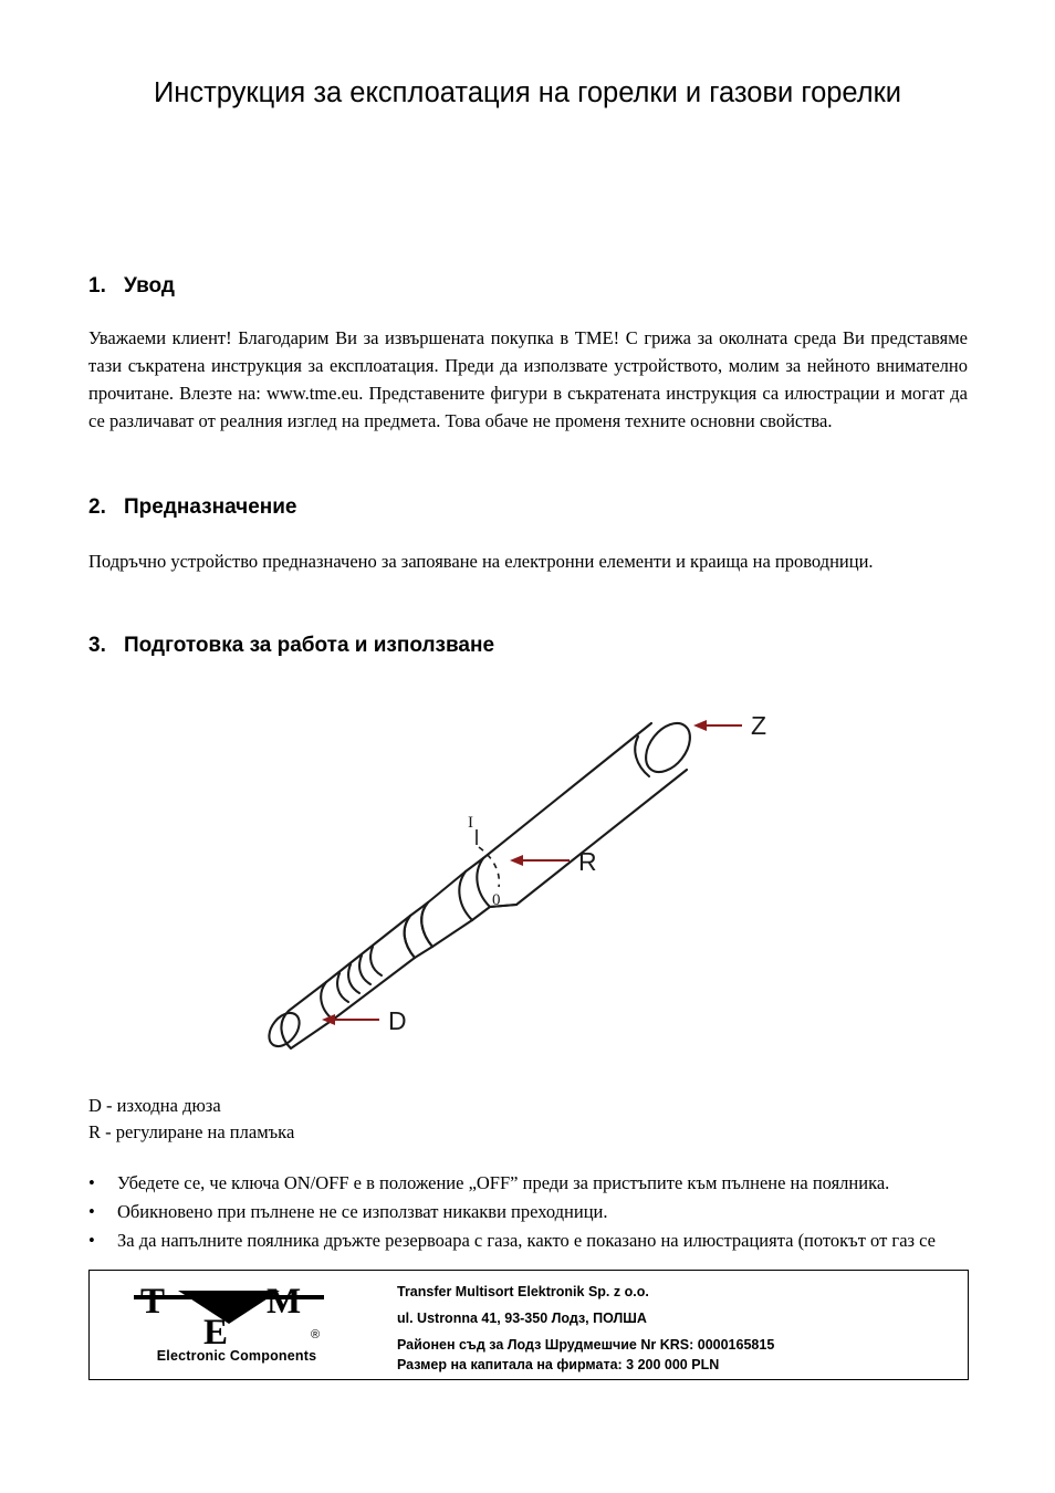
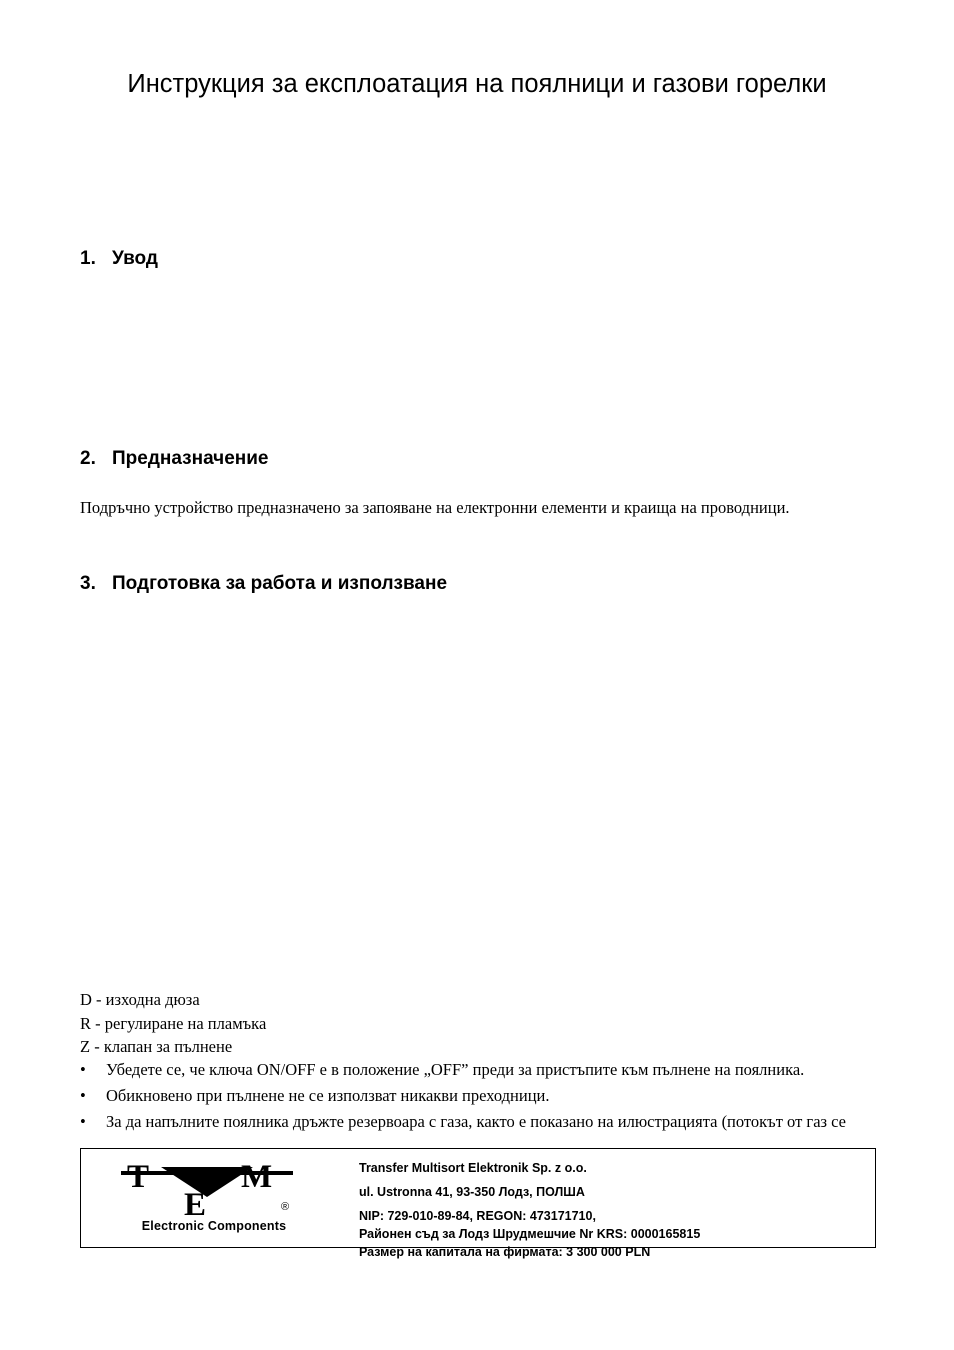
- Инструкция за експлоатация на горелки и газови горелки
+ Инструкция за експлоатация на поялници и газови горелки
  1. Увод
- Уважаеми клиент! Благодарим Ви за извършената покупка в TME! С грижа за околната среда Ви представяме тази съкратена инструкция за експлоатация. Преди да използвате устройството, молим за нейното внимателно прочитане. Влезте на: www.tme.eu. Представените фигури в съкратената инструкция са илюстрации и могат да се различават от реалния изглед на предмета. Това обаче не променя техните основни свойства.
  2. Предназначение
  Подръчно устройство предназначено за запояване на електронни елементи и краища на проводници.
  3. Подготовка за работа и използване
- I
- 0
- Z
- R
- D
  D - изходна дюза
  R - регулиране на пламъка
+ Z - клапан за пълнене
  •
  Убедете се, че ключа ON/OFF е в положение „OFF” преди за пристъпите към пълнене на поялника.
  •
  Обикновено при пълнене не се използват никакви преходници.
  •
  За да напълните поялника дръжте резервоара с газа, както е показано на илюстрацията (потокът от газ се
  T
  M
  E
  ®
  Electronic Components
  Transfer Multisort Elektronik Sp. z o.o.
  ul. Ustronna 41, 93-350 Лодз, ПОЛША
+ NIP: 729-010-89-84, REGON: 473171710,
  Районен съд за Лодз Шрудмешчие Nr KRS: 0000165815
- Размер на капитала на фирмата: 3 200 000 PLN
+ Размер на капитала на фирмата: 3 300 000 PLN
